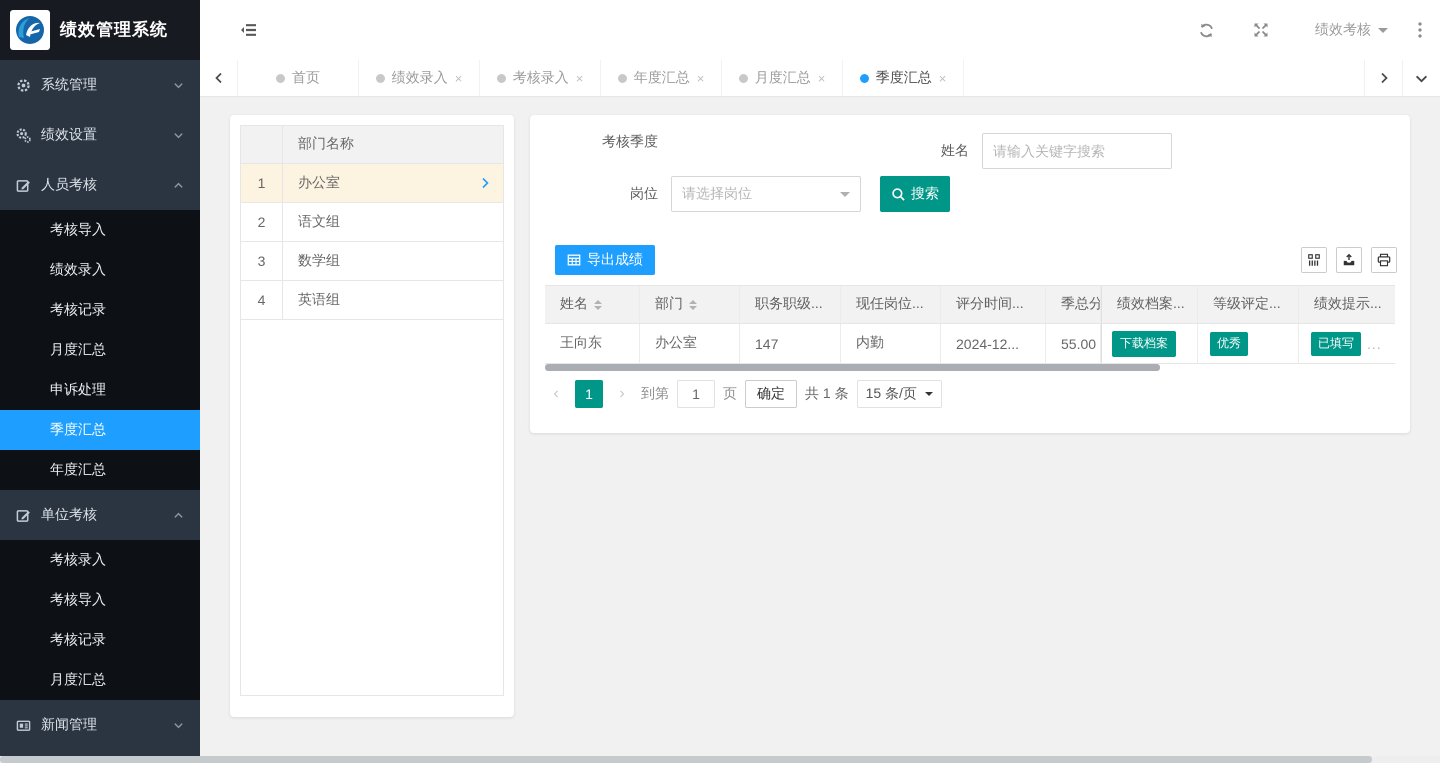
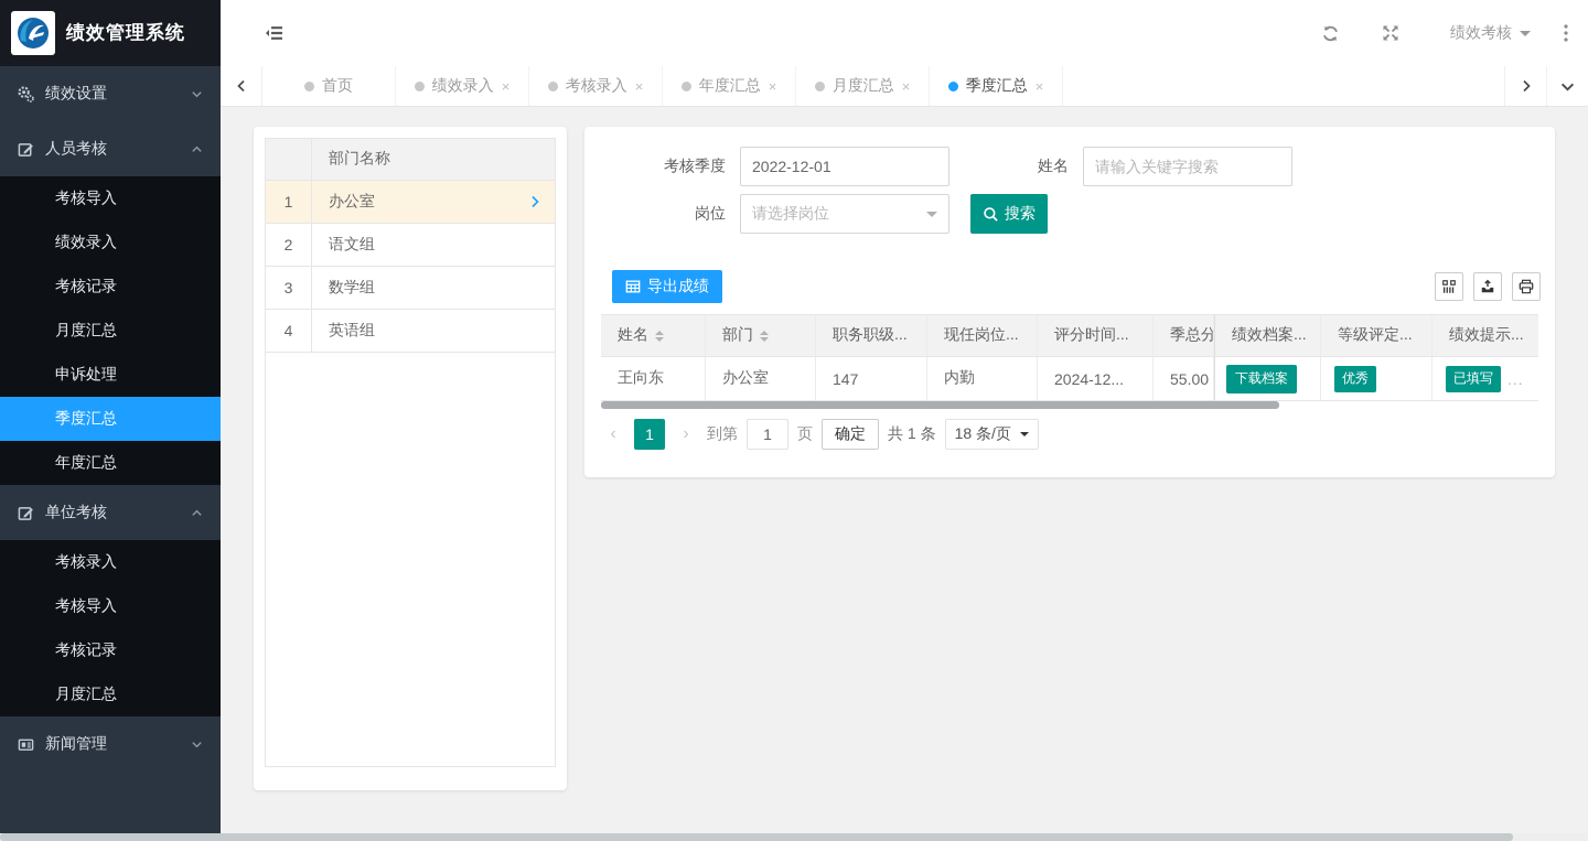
  绩效管理系统
- 系统管理
  绩效设置
  人员考核
  考核导入
  绩效录入
  考核记录
  月度汇总
  申诉处理
  季度汇总
  年度汇总
  单位考核
  考核录入
  考核导入
  考核记录
  月度汇总
  新闻管理
  绩效考核
  首页
  绩效录入
  ×
  考核录入
  ×
  年度汇总
  ×
  月度汇总
  ×
  季度汇总
  ×
  部门名称
  1
  办公室
  2
  语文组
  3
  数学组
  4
  英语组
  考核季度
+ 2022-12-01
  姓名
  请输入关键字搜索
  岗位
  请选择岗位
  搜索
  导出成绩
  姓名
  部门
  职务职级...
  现任岗位...
  评分时间...
  季总分
  绩效档案...
  等级评定...
  绩效提示...
  王向东
  办公室
  147
  内勤
  2024-12...
  55.00
  下载档案
  优秀
  已填写
  ...
  ‹
  1
  ›
  到第
  1
  页
  确定
  共 1 条
- 15 条/页
+ 18 条/页
